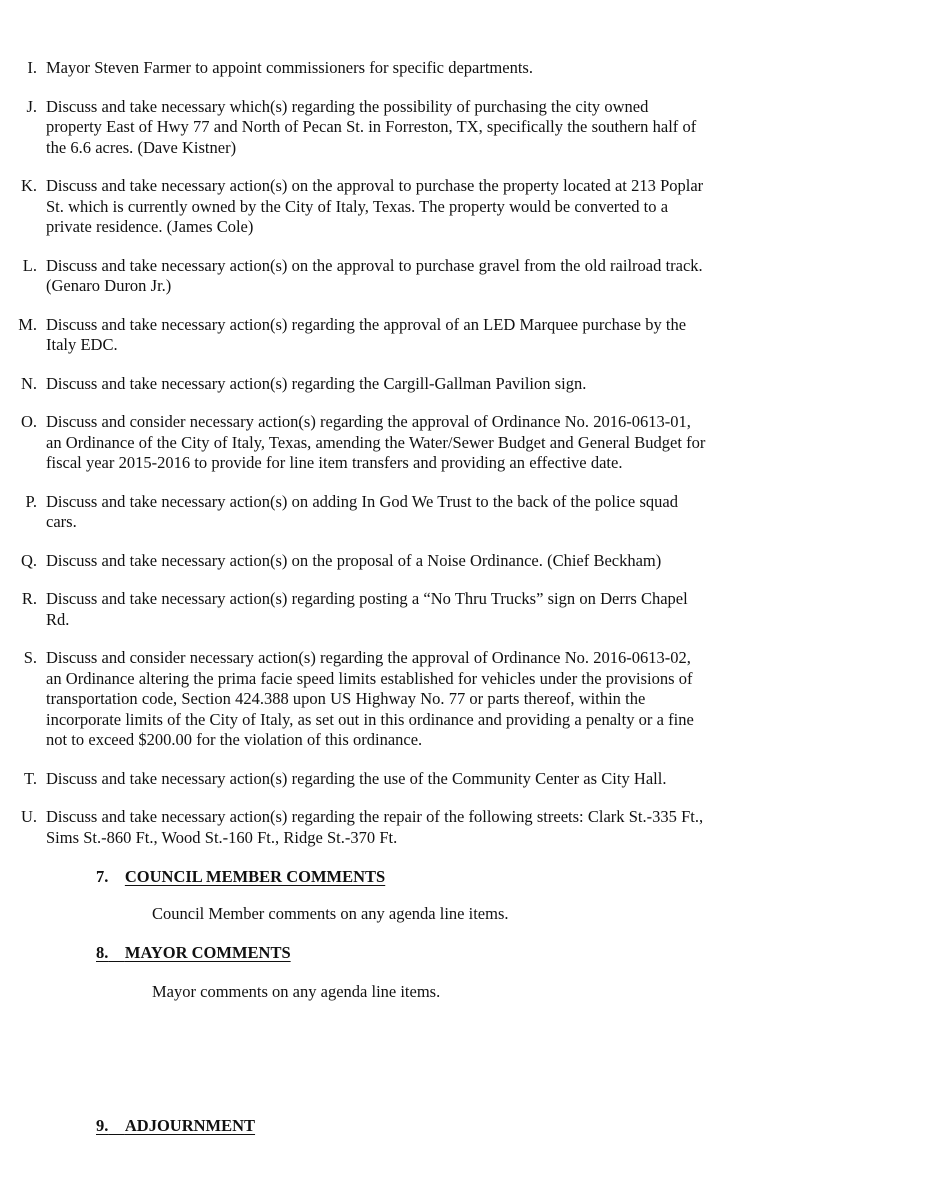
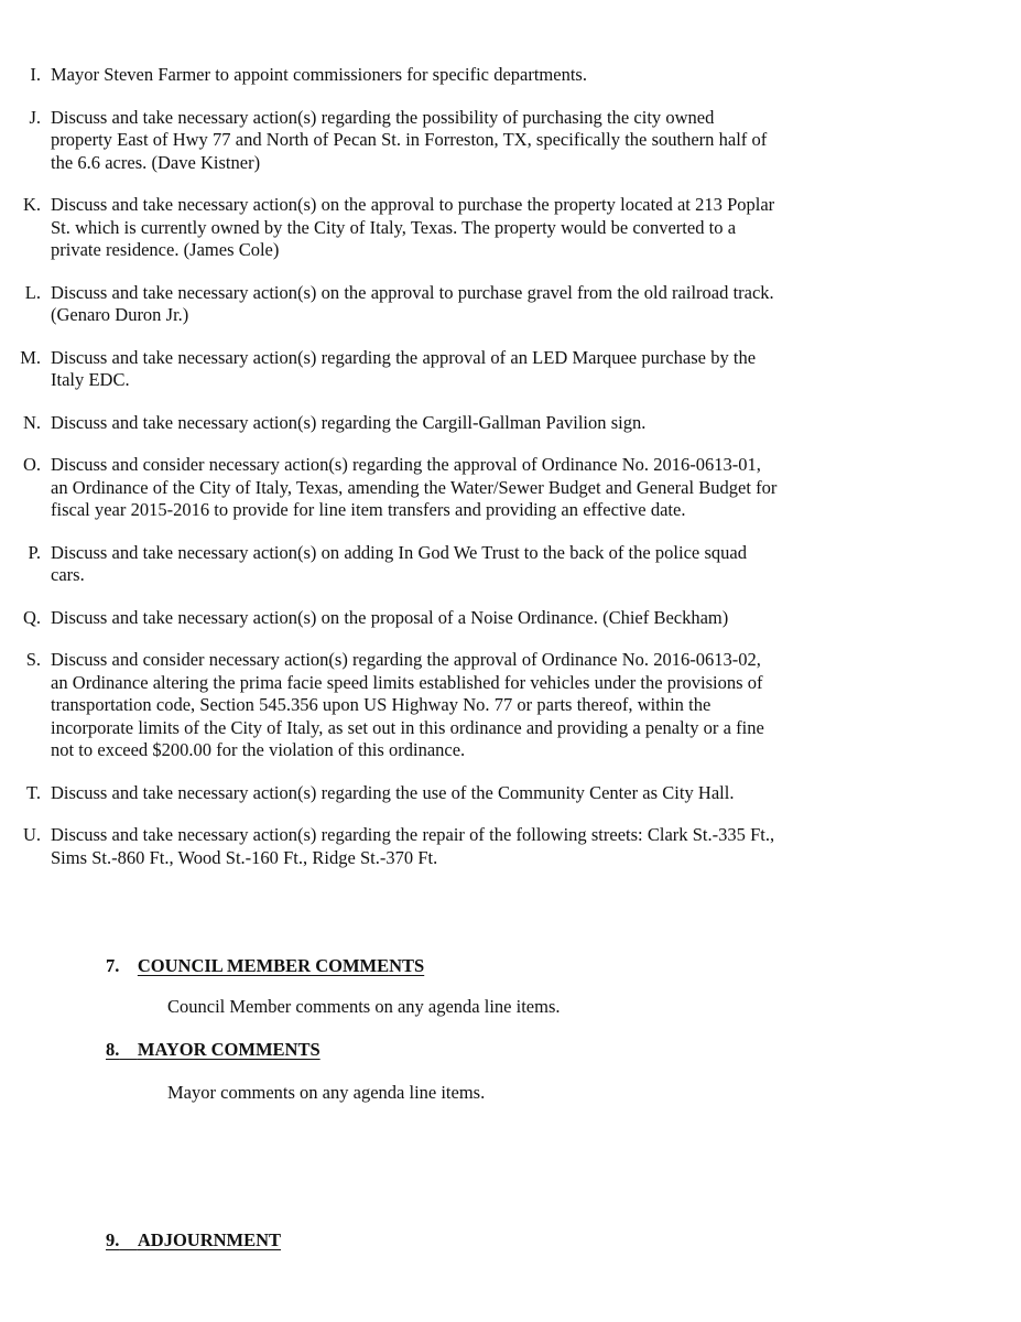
  I.
  Mayor Steven Farmer to appoint commissioners for specific departments.
  J.
- Discuss and take necessary which(s) regarding the possibility of purchasing the city owned property East of Hwy 77 and North of Pecan St. in Forreston, TX, specifically the southern half of the 6.6 acres. (Dave Kistner)
+ Discuss and take necessary action(s) regarding the possibility of purchasing the city owned property East of Hwy 77 and North of Pecan St. in Forreston, TX, specifically the southern half of the 6.6 acres. (Dave Kistner)
  K.
  Discuss and take necessary action(s) on the approval to purchase the property located at 213 Poplar St. which is currently owned by the City of Italy, Texas. The property would be converted to a private residence. (James Cole)
  L.
  Discuss and take necessary action(s) on the approval to purchase gravel from the old railroad track. (Genaro Duron Jr.)
  M.
  Discuss and take necessary action(s) regarding the approval of an LED Marquee purchase by the Italy EDC.
  N.
  Discuss and take necessary action(s) regarding the Cargill-Gallman Pavilion sign.
  O.
  Discuss and consider necessary action(s) regarding the approval of Ordinance No. 2016-0613-01, an Ordinance of the City of Italy, Texas, amending the Water/Sewer Budget and General Budget for fiscal year 2015-2016 to provide for line item transfers and providing an effective date.
  P.
  Discuss and take necessary action(s) on adding In God We Trust to the back of the police squad cars.
  Q.
  Discuss and take necessary action(s) on the proposal of a Noise Ordinance. (Chief Beckham)
- R.
- Discuss and take necessary action(s) regarding posting a “No Thru Trucks” sign on Derrs Chapel Rd.
  S.
- Discuss and consider necessary action(s) regarding the approval of Ordinance No. 2016-0613-02, an Ordinance altering the prima facie speed limits established for vehicles under the provisions of transportation code, Section 424.388 upon US Highway No. 77 or parts thereof, within the incorporate limits of the City of Italy, as set out in this ordinance and providing a penalty or a fine not to exceed $200.00 for the violation of this ordinance.
+ Discuss and consider necessary action(s) regarding the approval of Ordinance No. 2016-0613-02, an Ordinance altering the prima facie speed limits established for vehicles under the provisions of transportation code, Section 545.356 upon US Highway No. 77 or parts thereof, within the incorporate limits of the City of Italy, as set out in this ordinance and providing a penalty or a fine not to exceed $200.00 for the violation of this ordinance.
  T.
  Discuss and take necessary action(s) regarding the use of the Community Center as City Hall.
  U.
  Discuss and take necessary action(s) regarding the repair of the following streets: Clark St.-335 Ft., Sims St.-860 Ft., Wood St.-160 Ft., Ridge St.-370 Ft.
  7.
  COUNCIL MEMBER COMMENTS
  Council Member comments on any agenda line items.
  8.
  MAYOR COMMENTS
  Mayor comments on any agenda line items.
  9.
  ADJOURNMENT
